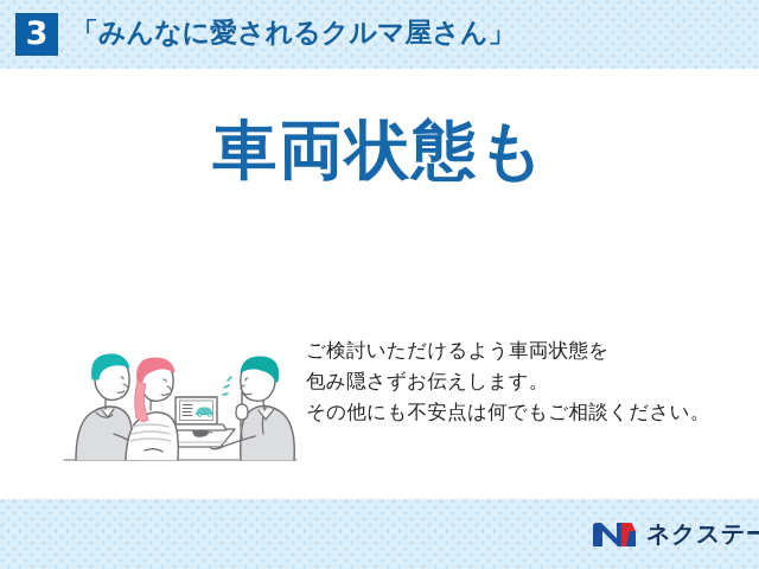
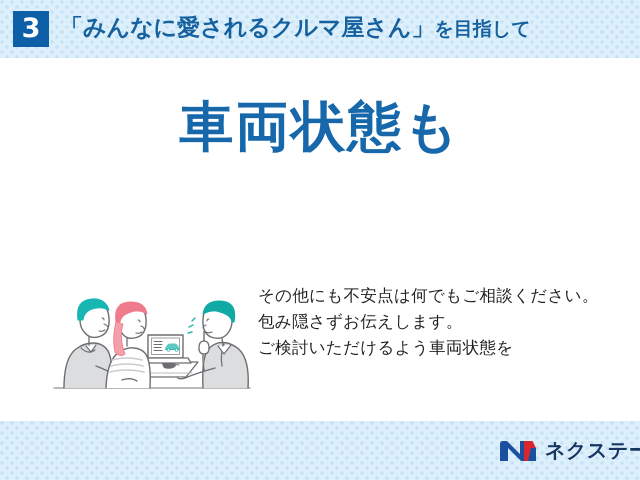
  3
  「みんなに愛されるクルマ屋さん」
+ を目指して
  車両状態も
- ご検討いただけるよう車両状態を
+ その他にも不安点は何でもご相談ください。
  包み隠さずお伝えします。
- その他にも不安点は何でもご相談ください。
+ ご検討いただけるよう車両状態を
  ネクステー
